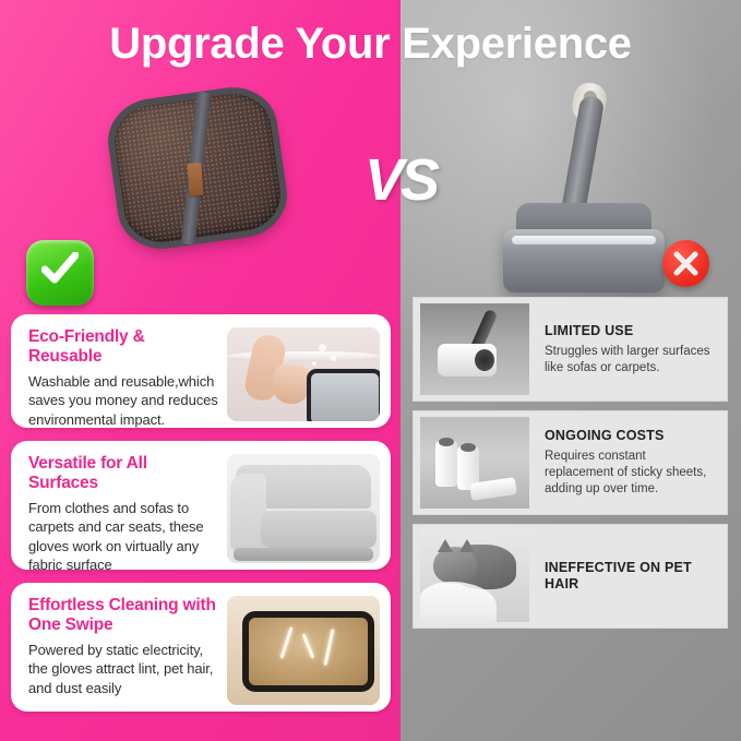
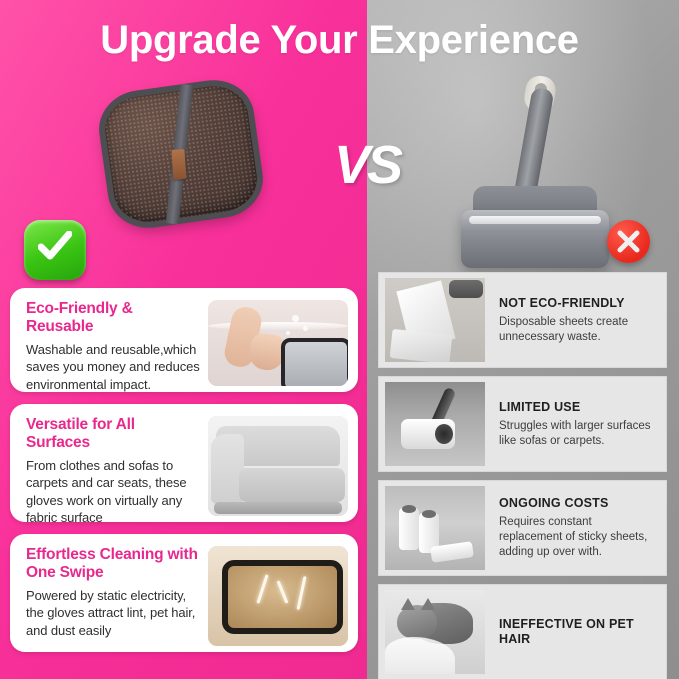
  Upgrade Your Experience
  VS
  Eco-Friendly & Reusable
  Washable and reusable,which saves you money and reduces environmental impact.
  Versatile for All Surfaces
  From clothes and sofas to carpets and car seats, these gloves work on virtually any fabric surface
  Effortless Cleaning with One Swipe
  Powered by static electricity, the gloves attract lint, pet hair, and dust easily
+ NOT ECO-FRIENDLY
+ Disposable sheets create unnecessary waste.
  LIMITED USE
  Struggles with larger surfaces like sofas or carpets.
  ONGOING COSTS
- Requires constant replacement of sticky sheets, adding up over time.
+ Requires constant replacement of sticky sheets, adding up over with.
  INEFFECTIVE ON PET HAIR
